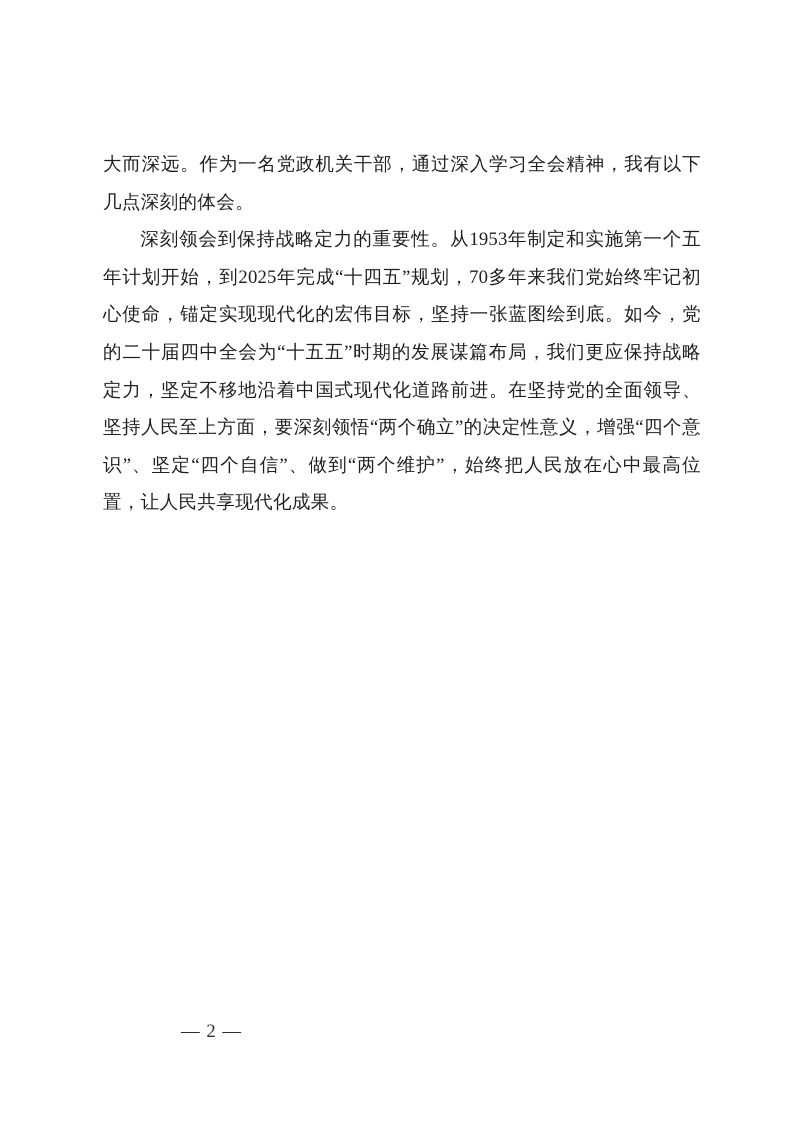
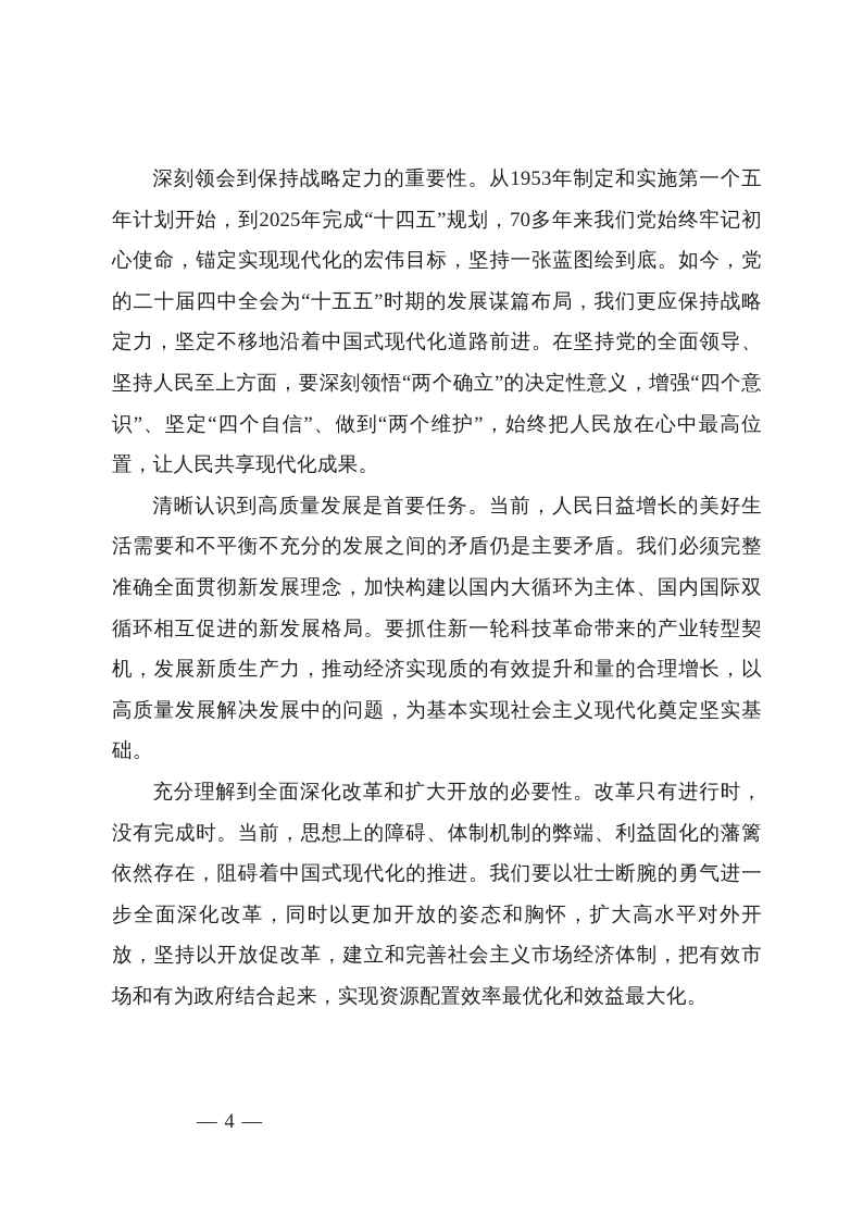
- 大而深远。作为一名党政机关干部，通过深入学习全会精神，我有以下几点深刻的体会。
  深刻领会到保持战略定力的重要性。从1953年制定和实施第一个五年计划开始，到2025年完成“十四五”规划，70多年来我们党始终牢记初心使命，锚定实现现代化的宏伟目标，坚持一张蓝图绘到底。如今，党的二十届四中全会为“十五五”时期的发展谋篇布局，我们更应保持战略定力，坚定不移地沿着中国式现代化道路前进。在坚持党的全面领导、坚持人民至上方面，要深刻领悟“两个确立”的决定性意义，增强“四个意识”、坚定“四个自信”、做到“两个维护”，始终把人民放在心中最高位置，让人民共享现代化成果。
+ 清晰认识到高质量发展是首要任务。当前，人民日益增长的美好生活需要和不平衡不充分的发展之间的矛盾仍是主要矛盾。我们必须完整准确全面贯彻新发展理念，加快构建以国内大循环为主体、国内国际双循环相互促进的新发展格局。要抓住新一轮科技革命带来的产业转型契机，发展新质生产力，推动经济实现质的有效提升和量的合理增长，以高质量发展解决发展中的问题，为基本实现社会主义现代化奠定坚实基础。
+ 充分理解到全面深化改革和扩大开放的必要性。改革只有进行时，没有完成时。当前，思想上的障碍、体制机制的弊端、利益固化的藩篱依然存在，阻碍着中国式现代化的推进。我们要以壮士断腕的勇气进一步全面深化改革，同时以更加开放的姿态和胸怀，扩大高水平对外开放，坚持以开放促改革，建立和完善社会主义市场经济体制，把有效市场和有为政府结合起来，实现资源配置效率最优化和效益最大化。
- — 2 —
+ — 4 —
